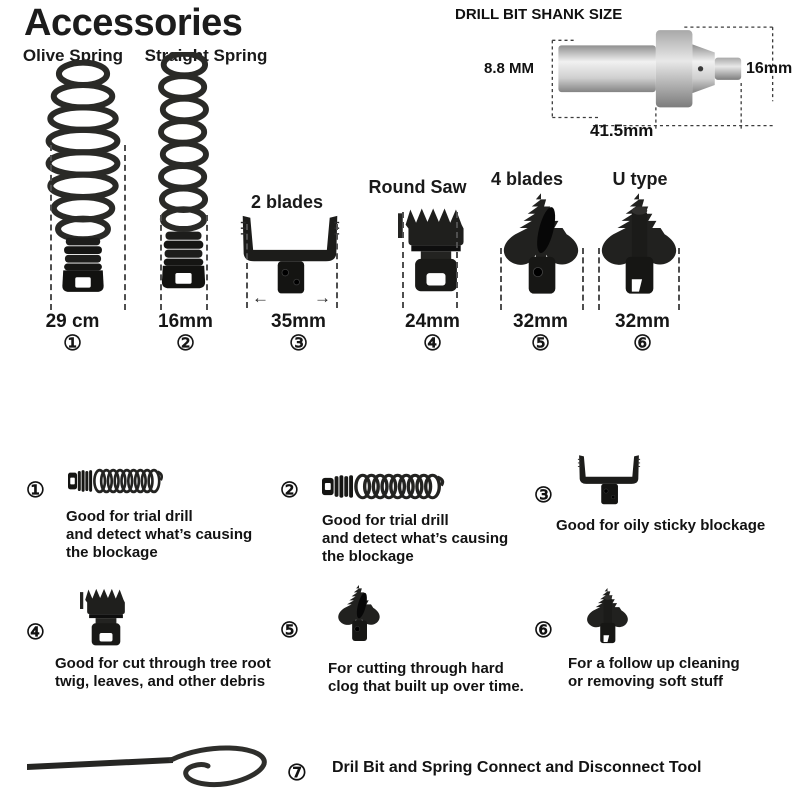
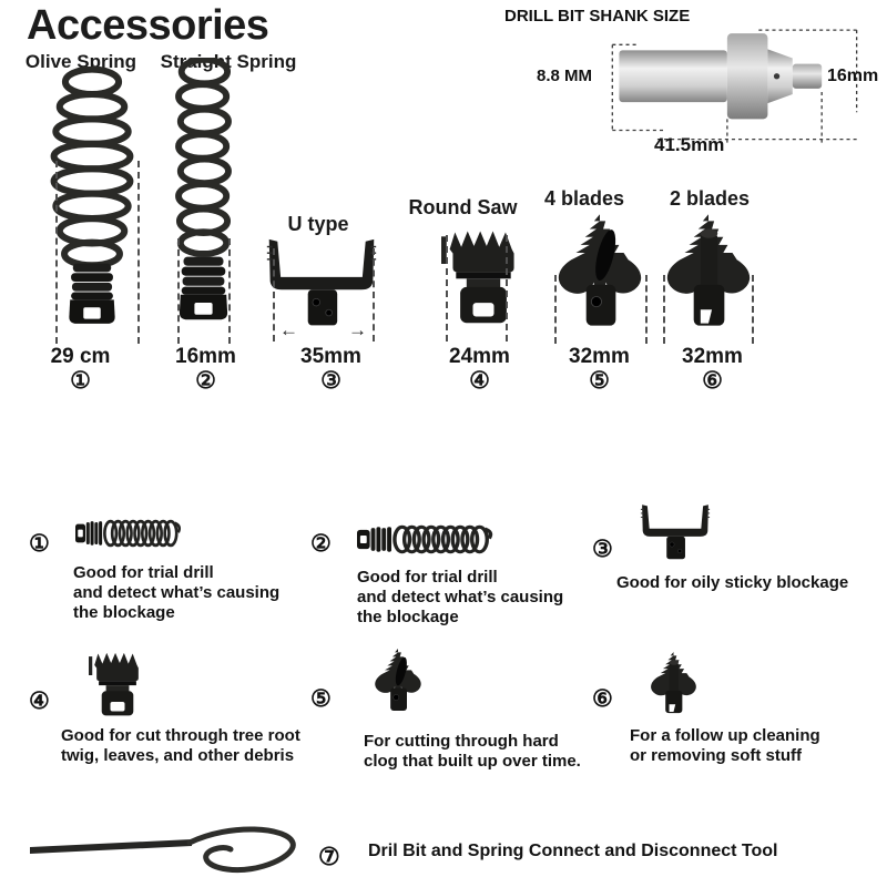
  Accessories
  Olive Spring
  Strt Spring
  DRILL BIT SHANK SIZE
  8.8 MM
  16mm
  41.5mm
- 2 blades
+ U type
  Round Saw
  4 blades
- U type
+ 2 blades
  ←
  →
  29 cm
  ①
  16mm
  ②
  35mm
  ③
  24mm
  ④
  32mm
  ⑤
  32mm
  ⑥
  ①
  Good for trial drill
  and detect what’s causing
  the blockage
  ②
  Good for trial drill
  and detect what’s causing
  the blockage
  ③
  Good for oily sticky blockage
  ④
  Good for cut through tree root
  twig, leaves, and other debris
  ⑤
  For cutting through hard
  clog that built up over time.
  ⑥
  For a follow up cleaning
  or removing soft stuff
  ⑦
  Dril Bit and Spring Connect and Disconnect Tool
